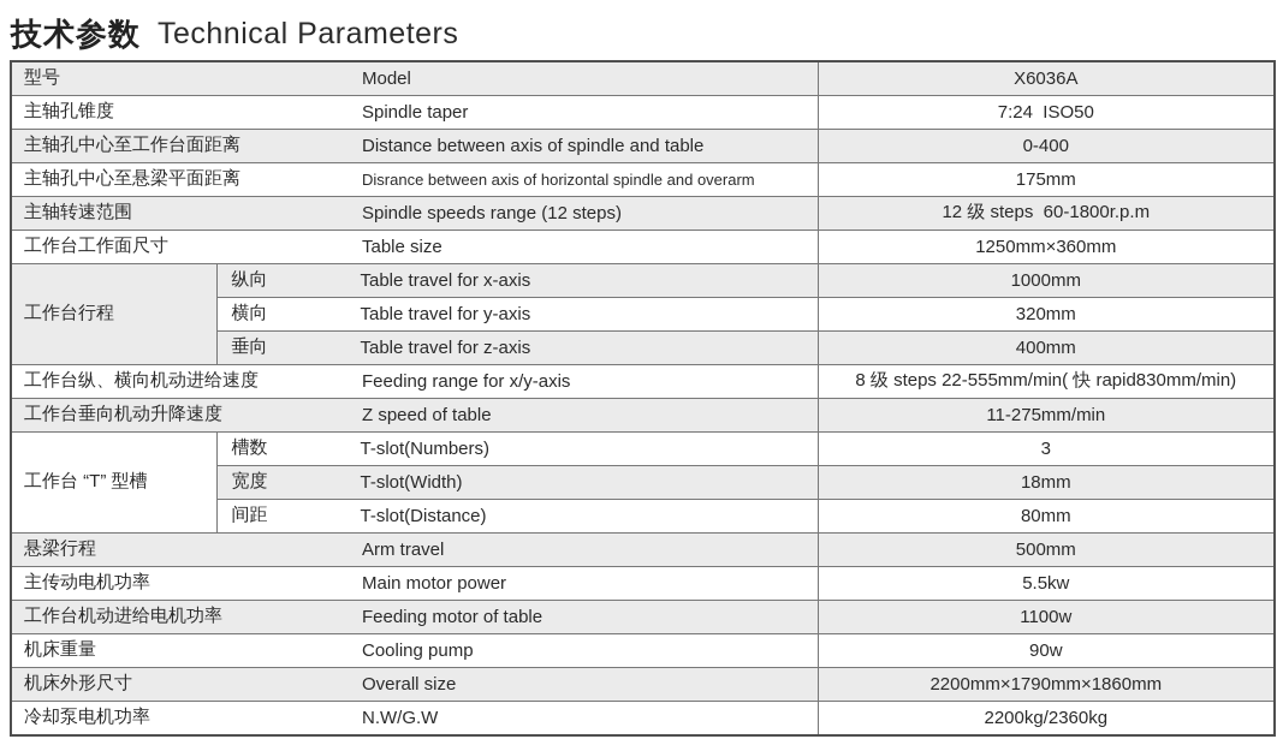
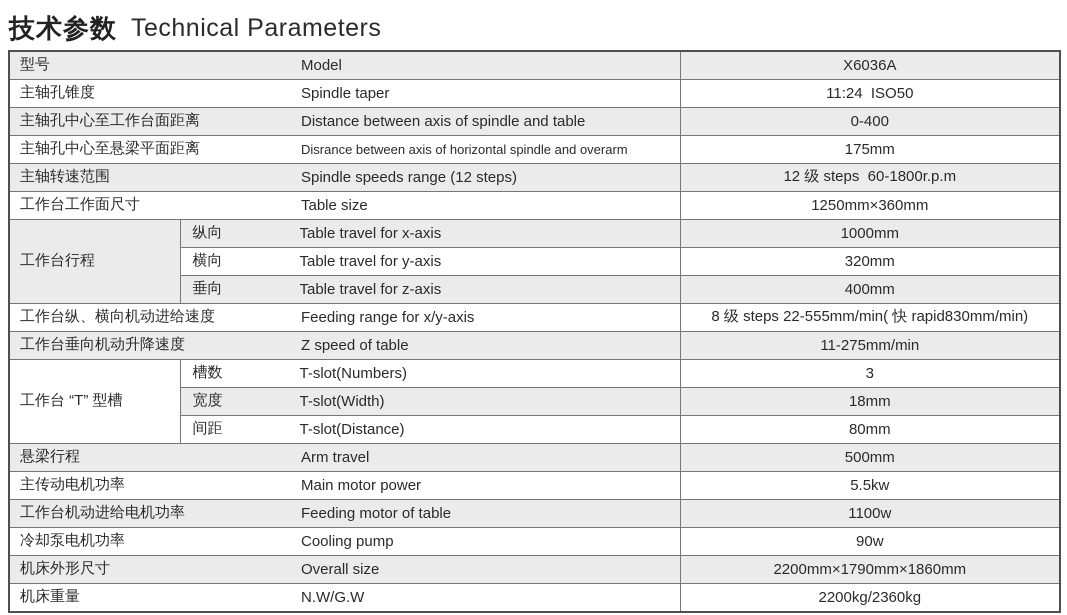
  技术参数
  Technical Parameters
  型号 Model	X6036A
- 主轴孔锥度 Spindle taper	7:24 ISO50
+ 主轴孔锥度 Spindle taper	11:24 ISO50
  主轴孔中心至工作台面距离 Distance between axis of spindle and table	0-400
  主轴孔中心至悬梁平面距离 Disrance between axis of horizontal spindle and overarm	175mm
  主轴转速范围 Spindle speeds range (12 steps)	12 级 steps 60-1800r.p.m
  工作台工作面尺寸 Table size	1250mm×360mm
  工作台行程	纵向 Table travel for x-axis	1000mm
  横向 Table travel for y-axis	320mm
  垂向 Table travel for z-axis	400mm
  工作台纵、横向机动进给速度 Feeding range for x/y-axis	8 级 steps 22-555mm/min( 快 rapid830mm/min)
  工作台垂向机动升降速度 Z speed of table	11-275mm/min
  工作台 “T” 型槽	槽数 T-slot(Numbers)	3
  宽度 T-slot(Width)	18mm
  间距 T-slot(Distance)	80mm
  悬梁行程 Arm travel	500mm
  主传动电机功率 Main motor power	5.5kw
  工作台机动进给电机功率 Feeding motor of table	1100w
- 机床重量 Cooling pump	90w
+ 冷却泵电机功率 Cooling pump	90w
  机床外形尺寸 Overall size	2200mm×1790mm×1860mm
- 冷却泵电机功率 N.W/G.W	2200kg/2360kg
+ 机床重量 N.W/G.W	2200kg/2360kg
